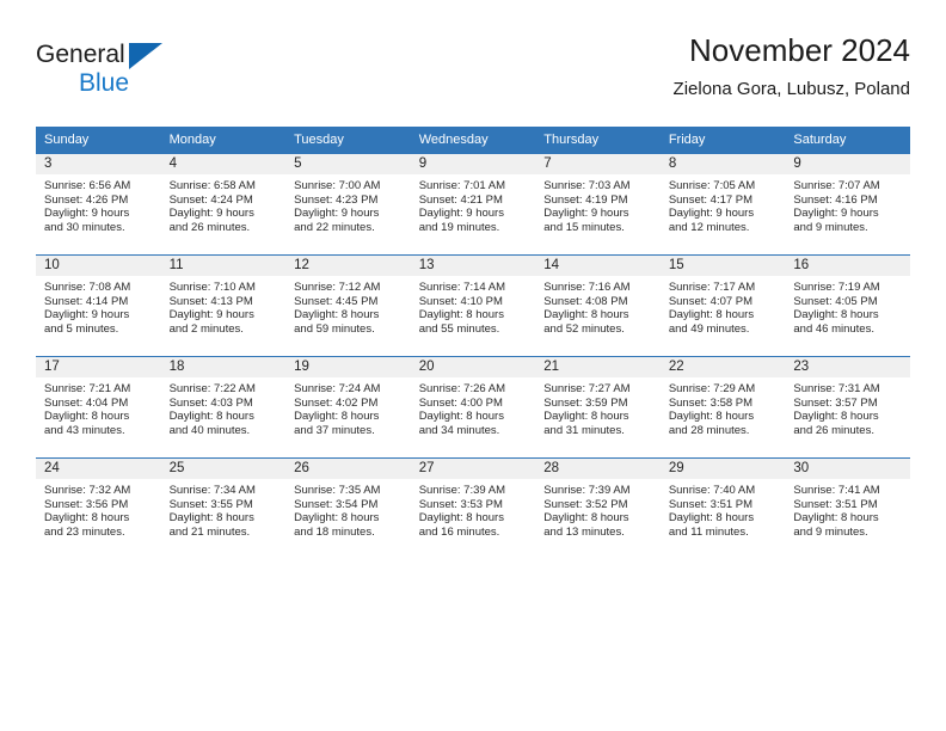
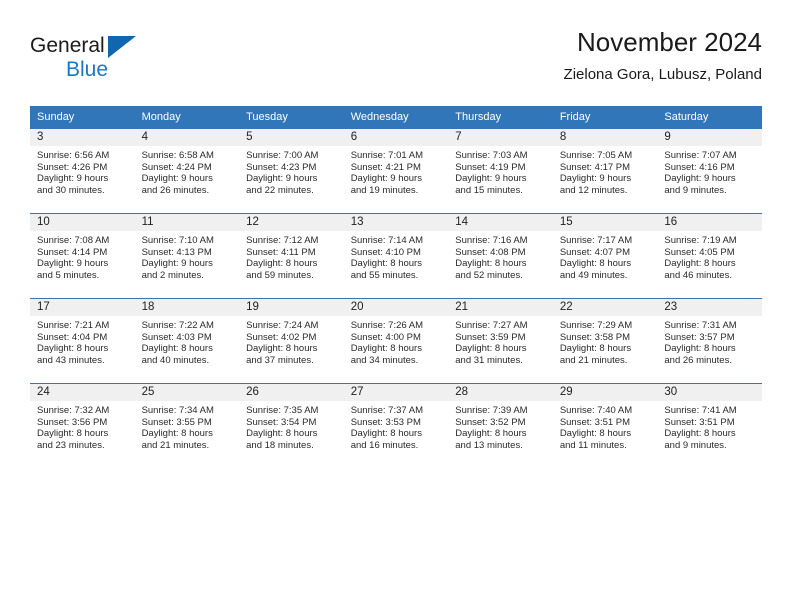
  General
  Blue
  November 2024
  Zielona Gora, Lubusz, Poland
  Sunday	Monday	Tuesday	Wednesday	Thursday	Friday	Saturday
- 3Sunrise: 6:56 AMSunset: 4:26 PMDaylight: 9 hoursand 30 minutes.	4Sunrise: 6:58 AMSunset: 4:24 PMDaylight: 9 hoursand 26 minutes.	5Sunrise: 7:00 AMSunset: 4:23 PMDaylight: 9 hoursand 22 minutes.	9Sunrise: 7:01 AMSunset: 4:21 PMDaylight: 9 hoursand 19 minutes.	7Sunrise: 7:03 AMSunset: 4:19 PMDaylight: 9 hoursand 15 minutes.	8Sunrise: 7:05 AMSunset: 4:17 PMDaylight: 9 hoursand 12 minutes.	9Sunrise: 7:07 AMSunset: 4:16 PMDaylight: 9 hoursand 9 minutes.
+ 3Sunrise: 6:56 AMSunset: 4:26 PMDaylight: 9 hoursand 30 minutes.	4Sunrise: 6:58 AMSunset: 4:24 PMDaylight: 9 hoursand 26 minutes.	5Sunrise: 7:00 AMSunset: 4:23 PMDaylight: 9 hoursand 22 minutes.	6Sunrise: 7:01 AMSunset: 4:21 PMDaylight: 9 hoursand 19 minutes.	7Sunrise: 7:03 AMSunset: 4:19 PMDaylight: 9 hoursand 15 minutes.	8Sunrise: 7:05 AMSunset: 4:17 PMDaylight: 9 hoursand 12 minutes.	9Sunrise: 7:07 AMSunset: 4:16 PMDaylight: 9 hoursand 9 minutes.
- 10Sunrise: 7:08 AMSunset: 4:14 PMDaylight: 9 hoursand 5 minutes.	11Sunrise: 7:10 AMSunset: 4:13 PMDaylight: 9 hoursand 2 minutes.	12Sunrise: 7:12 AMSunset: 4:45 PMDaylight: 8 hoursand 59 minutes.	13Sunrise: 7:14 AMSunset: 4:10 PMDaylight: 8 hoursand 55 minutes.	14Sunrise: 7:16 AMSunset: 4:08 PMDaylight: 8 hoursand 52 minutes.	15Sunrise: 7:17 AMSunset: 4:07 PMDaylight: 8 hoursand 49 minutes.	16Sunrise: 7:19 AMSunset: 4:05 PMDaylight: 8 hoursand 46 minutes.
+ 10Sunrise: 7:08 AMSunset: 4:14 PMDaylight: 9 hoursand 5 minutes.	11Sunrise: 7:10 AMSunset: 4:13 PMDaylight: 9 hoursand 2 minutes.	12Sunrise: 7:12 AMSunset: 4:11 PMDaylight: 8 hoursand 59 minutes.	13Sunrise: 7:14 AMSunset: 4:10 PMDaylight: 8 hoursand 55 minutes.	14Sunrise: 7:16 AMSunset: 4:08 PMDaylight: 8 hoursand 52 minutes.	15Sunrise: 7:17 AMSunset: 4:07 PMDaylight: 8 hoursand 49 minutes.	16Sunrise: 7:19 AMSunset: 4:05 PMDaylight: 8 hoursand 46 minutes.
- 17Sunrise: 7:21 AMSunset: 4:04 PMDaylight: 8 hoursand 43 minutes.	18Sunrise: 7:22 AMSunset: 4:03 PMDaylight: 8 hoursand 40 minutes.	19Sunrise: 7:24 AMSunset: 4:02 PMDaylight: 8 hoursand 37 minutes.	20Sunrise: 7:26 AMSunset: 4:00 PMDaylight: 8 hoursand 34 minutes.	21Sunrise: 7:27 AMSunset: 3:59 PMDaylight: 8 hoursand 31 minutes.	22Sunrise: 7:29 AMSunset: 3:58 PMDaylight: 8 hoursand 28 minutes.	23Sunrise: 7:31 AMSunset: 3:57 PMDaylight: 8 hoursand 26 minutes.
+ 17Sunrise: 7:21 AMSunset: 4:04 PMDaylight: 8 hoursand 43 minutes.	18Sunrise: 7:22 AMSunset: 4:03 PMDaylight: 8 hoursand 40 minutes.	19Sunrise: 7:24 AMSunset: 4:02 PMDaylight: 8 hoursand 37 minutes.	20Sunrise: 7:26 AMSunset: 4:00 PMDaylight: 8 hoursand 34 minutes.	21Sunrise: 7:27 AMSunset: 3:59 PMDaylight: 8 hoursand 31 minutes.	22Sunrise: 7:29 AMSunset: 3:58 PMDaylight: 8 hoursand 21 minutes.	23Sunrise: 7:31 AMSunset: 3:57 PMDaylight: 8 hoursand 26 minutes.
- 24Sunrise: 7:32 AMSunset: 3:56 PMDaylight: 8 hoursand 23 minutes.	25Sunrise: 7:34 AMSunset: 3:55 PMDaylight: 8 hoursand 21 minutes.	26Sunrise: 7:35 AMSunset: 3:54 PMDaylight: 8 hoursand 18 minutes.	27Sunrise: 7:39 AMSunset: 3:53 PMDaylight: 8 hoursand 16 minutes.	28Sunrise: 7:39 AMSunset: 3:52 PMDaylight: 8 hoursand 13 minutes.	29Sunrise: 7:40 AMSunset: 3:51 PMDaylight: 8 hoursand 11 minutes.	30Sunrise: 7:41 AMSunset: 3:51 PMDaylight: 8 hoursand 9 minutes.
+ 24Sunrise: 7:32 AMSunset: 3:56 PMDaylight: 8 hoursand 23 minutes.	25Sunrise: 7:34 AMSunset: 3:55 PMDaylight: 8 hoursand 21 minutes.	26Sunrise: 7:35 AMSunset: 3:54 PMDaylight: 8 hoursand 18 minutes.	27Sunrise: 7:37 AMSunset: 3:53 PMDaylight: 8 hoursand 16 minutes.	28Sunrise: 7:39 AMSunset: 3:52 PMDaylight: 8 hoursand 13 minutes.	29Sunrise: 7:40 AMSunset: 3:51 PMDaylight: 8 hoursand 11 minutes.	30Sunrise: 7:41 AMSunset: 3:51 PMDaylight: 8 hoursand 9 minutes.
